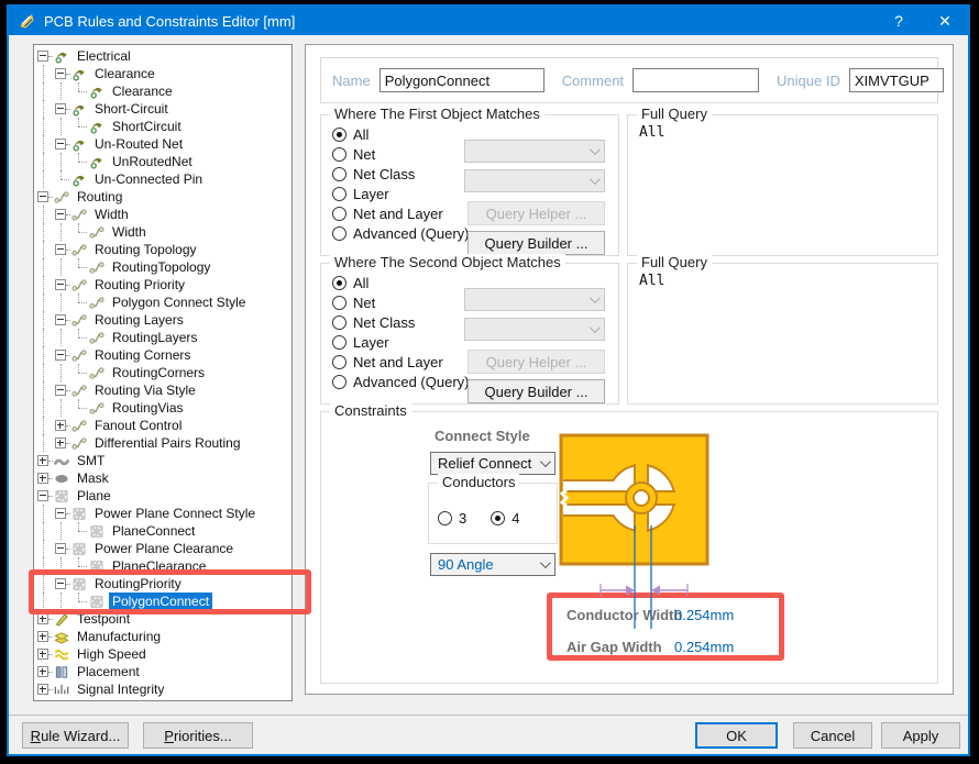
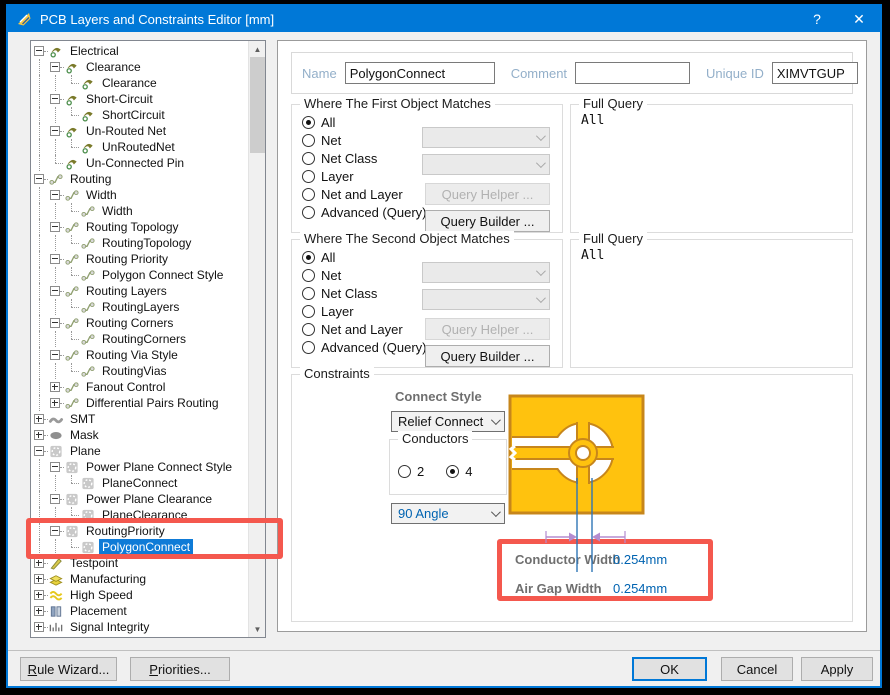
- PCB Rules and Constraints Editor [mm]
+ PCB Layers and Constraints Editor [mm]
  ?
  ✕
  Electrical
  Clearance
  Clearance
  Short-Circuit
  ShortCircuit
  Un-Routed Net
  UnRoutedNet
  Un-Connected Pin
  Routing
  Width
  Width
  Routing Topology
  RoutingTopology
  Routing Priority
  Polygon Connect Style
  Routing Layers
  RoutingLayers
  Routing Corners
  RoutingCorners
  Routing Via Style
  RoutingVias
  Fanout Control
  Differential Pairs Routing
  SMT
  Mask
  Plane
  Power Plane Connect Style
  PlaneConnect
  Power Plane Clearance
  PlaneClearance
  RoutingPriority
  PolygonConnect
  Testpoint
  Manufacturing
  High Speed
  Placement
  Signal Integrity
+ ▲
+ ▼
  Name
  PolygonConnect
  Comment
  Unique ID
  XIMVTGUP
  Where The First Object Matches
  All
  Net
  Net Class
  Layer
  Net and Layer
  Advanced (Query
  Query Helper ...
  Query Builder ...
  Full Query
  All
  Where The Second Object Matches
  All
  Net
  Net Class
  Layer
  Net and Layer
  Advanced (Query
  Query Helper ...
  Query Builder ...
  Full Query
  All
  Constraints
  Connect Style
  Relief Connect
  Conductors
- 3
+ 2
  4
  90 Angle
  Conductor Width
  0.254mm
  Air Gap Width
  0.254mm
  R
  ule Wizard...
  P
  riorities...
  OK
  Cancel
  Apply
